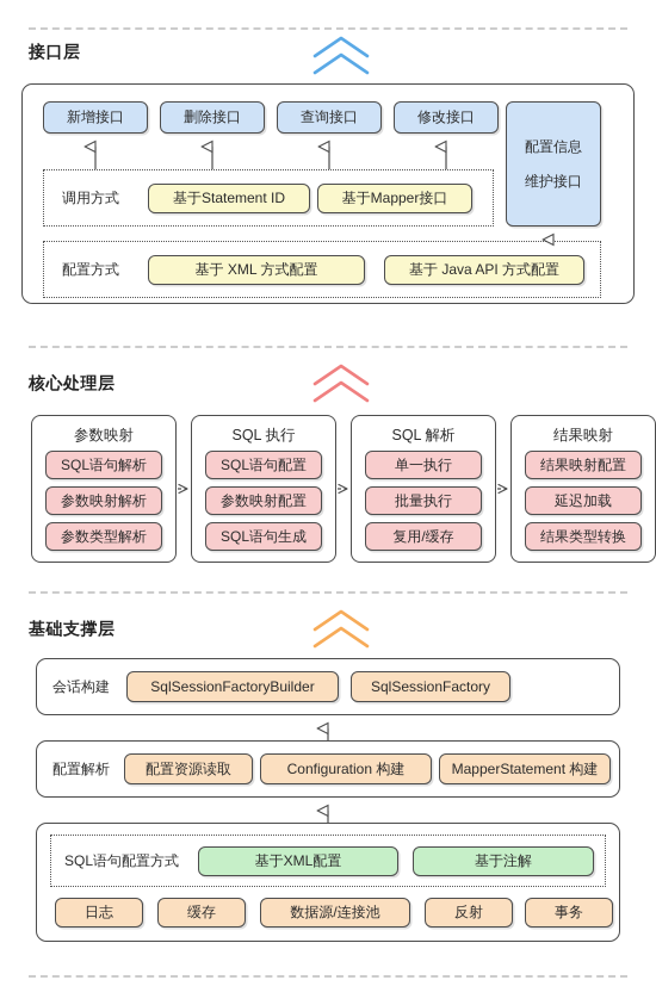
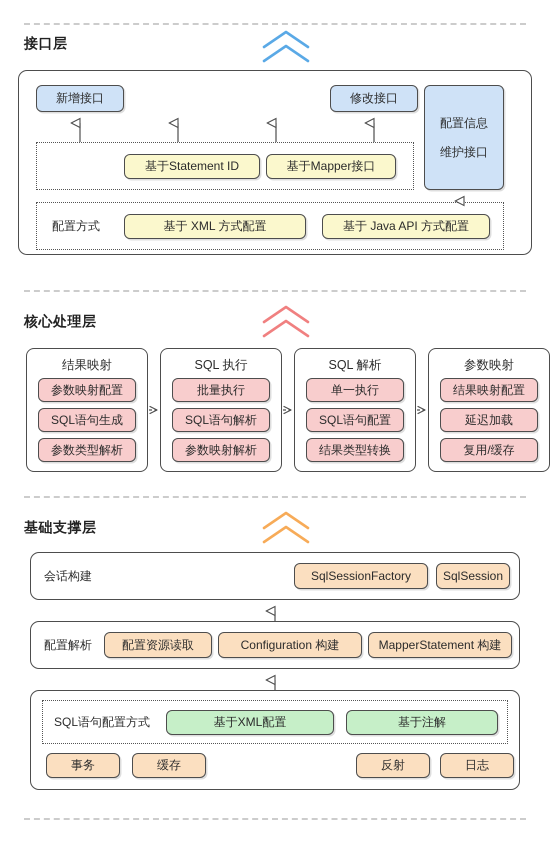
  接口层
  新增接口
- 删除接口
- 查询接口
  修改接口
  配置信息
  维护接口
- 调用方式
  基于Statement ID
  基于Mapper接口
  配置方式
  基于 XML 方式配置
  基于 Java API 方式配置
  核心处理层
- 参数映射
+ 结果映射
- SQL语句解析
+ 参数映射配置
- 参数映射解析
+ SQL语句生成
  参数类型解析
  SQL 执行
- SQL语句配置
+ 批量执行
- 参数映射配置
+ SQL语句解析
- SQL语句生成
+ 参数映射解析
  SQL 解析
  单一执行
- 批量执行
+ SQL语句配置
- 复用/缓存
+ 结果类型转换
- 结果映射
+ 参数映射
  结果映射配置
  延迟加载
- 结果类型转换
+ 复用/缓存
  基础支撑层
  会话构建
- SqlSessionFactoryBuilder
  SqlSessionFactory
+ SqlSession
  配置解析
  配置资源读取
  Configuration 构建
  MapperStatement 构建
  SQL语句配置方式
  基于XML配置
  基于注解
- 日志
+ 事务
  缓存
- 数据源/连接池
  反射
- 事务
+ 日志
